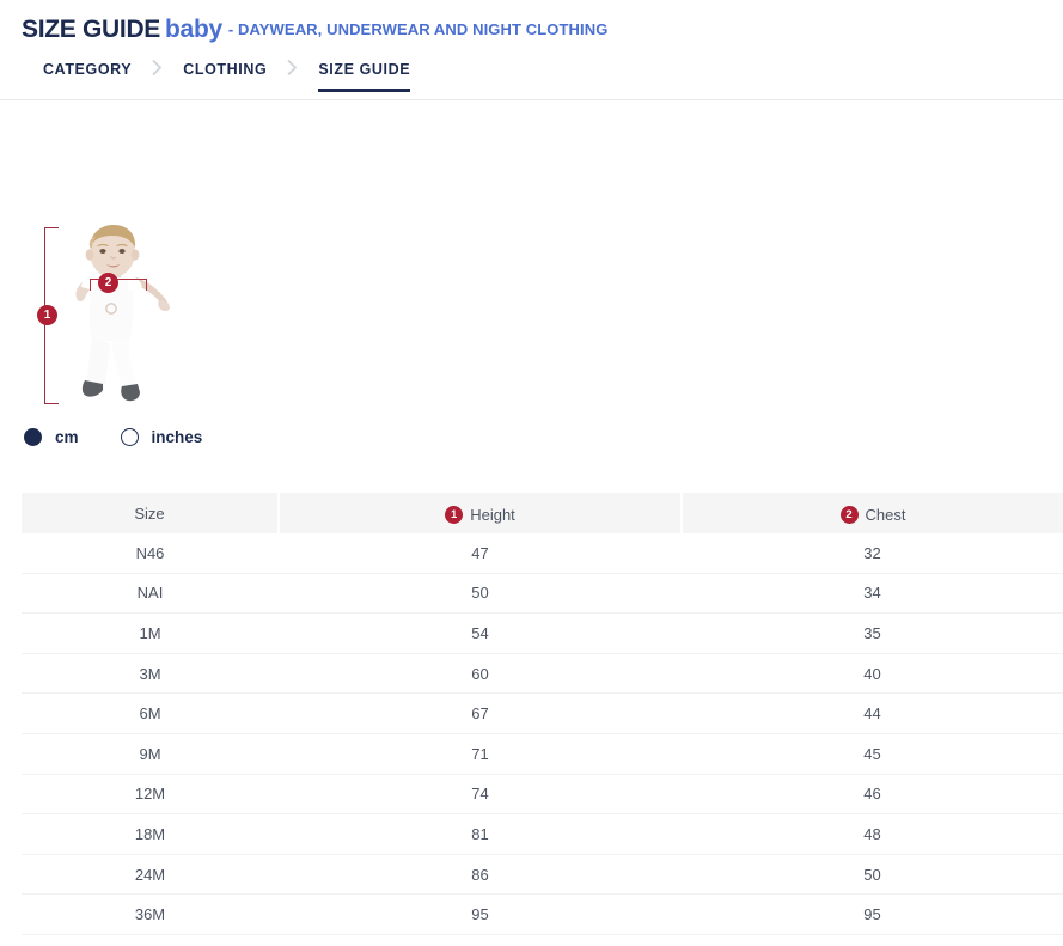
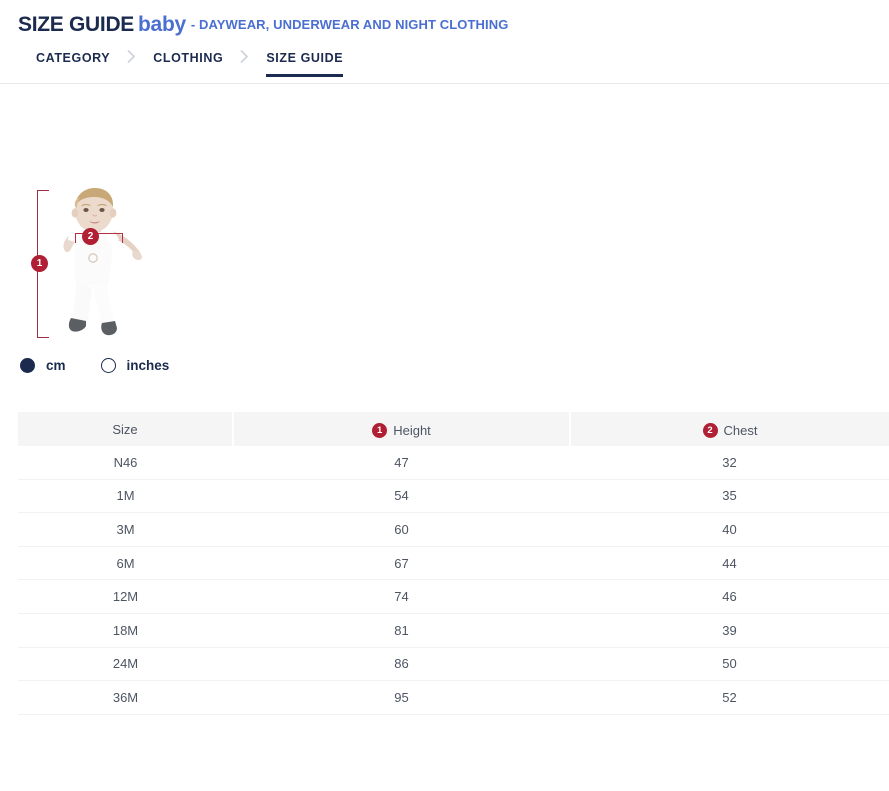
  SIZE GUIDE baby - DAYWEAR, UNDERWEAR AND NIGHT CLOTHING
  CATEGORY
  CLOTHING
  SIZE GUIDE
  1
  2
  cm
  inches
  Size	1 Height	2 Chest
  N46	47	32
- NAI	50	34
  1M	54	35
  3M	60	40
  6M	67	44
- 9M	71	45
  12M	74	46
- 18M	81	48
+ 18M	81	39
  24M	86	50
- 36M	95	95
+ 36M	95	52
